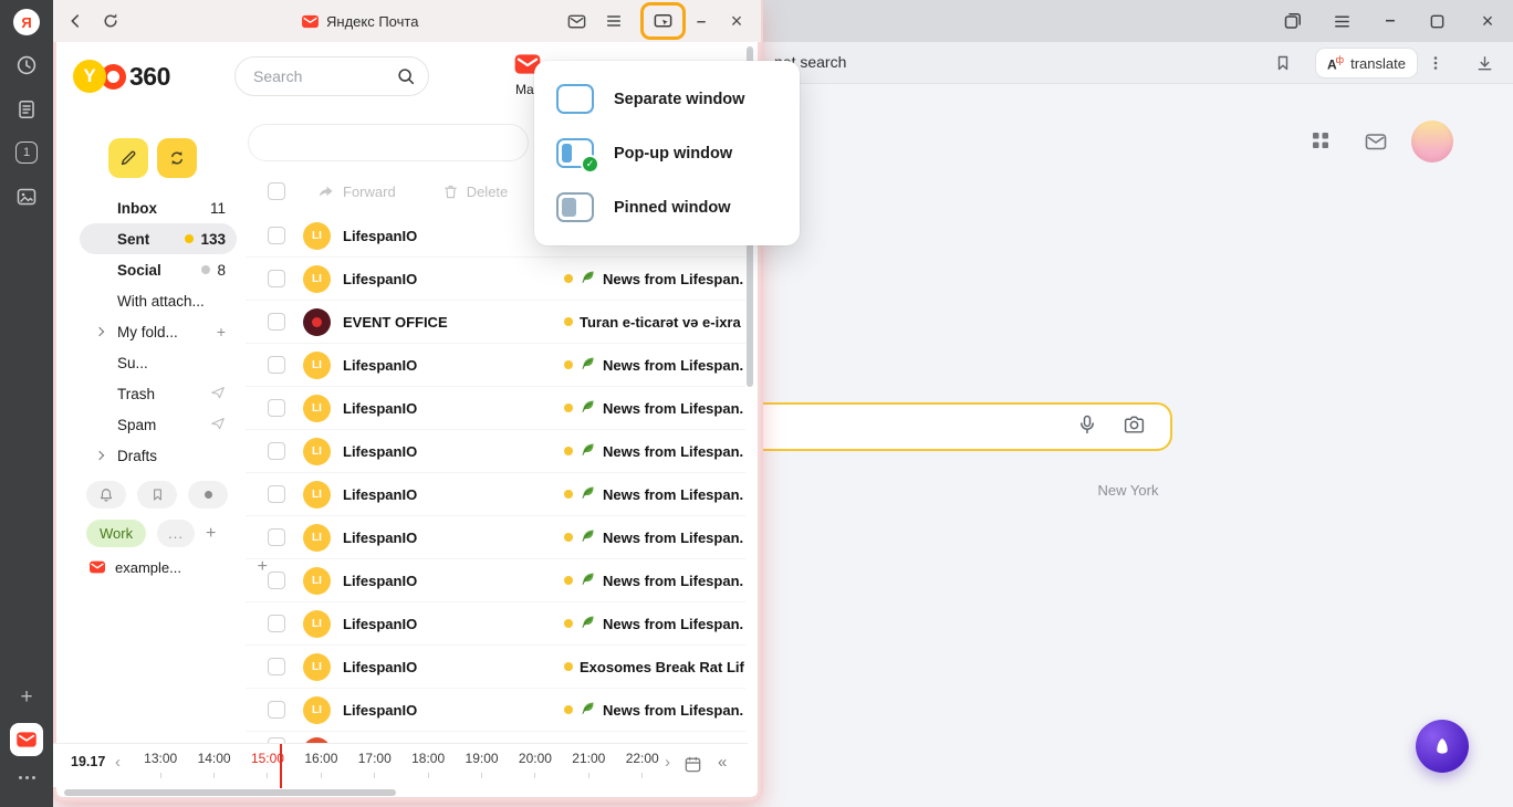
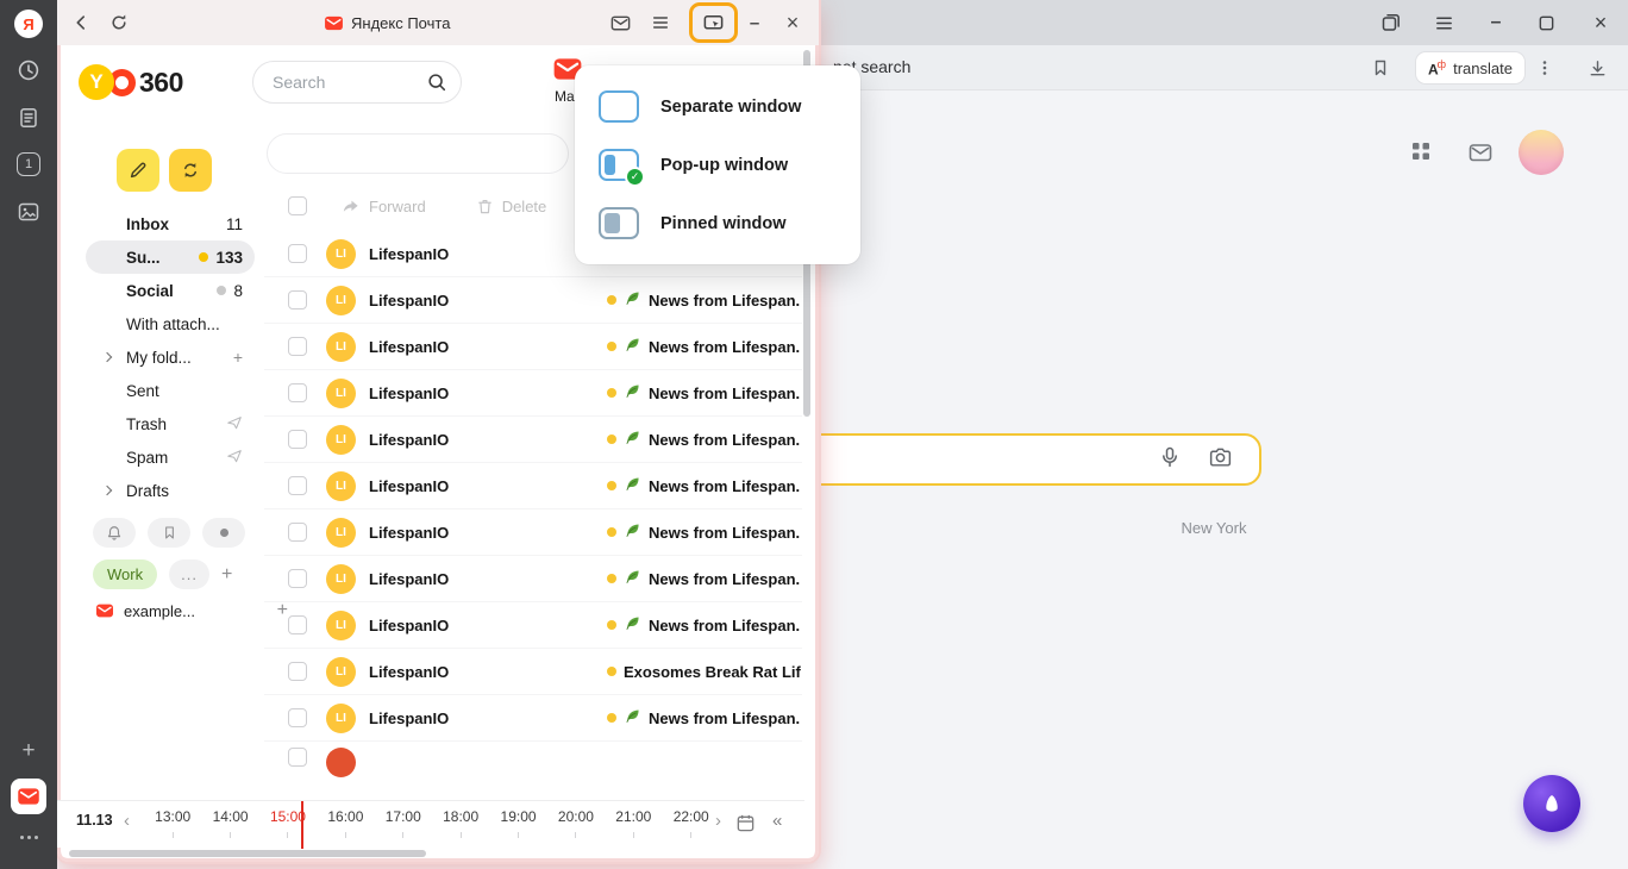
  Я
  1
  +
  –
  ×
  Aф
  translate
  New York
  Яндекс Почта
  –
  ×
  Y
  360
  Search
  Inbox
  11
- Sent
+ Su...
  133
  Social
  8
  With attach...
  My fold...
  +
- Su...
+ Sent
  Trash
  Spam
  Drafts
  Work
  ...
  +
  example...
  +
  Forward
  Delete
  LI
  LifespanIO
  LI
  LifespanIO
  News from Lifespan.
- EVENT OFFICE
- Turan e-ticarət və e-ixra
  LI
  LifespanIO
  News from Lifespan.
  LI
  LifespanIO
  News from Lifespan.
  LI
  LifespanIO
  News from Lifespan.
  LI
  LifespanIO
  News from Lifespan.
  LI
  LifespanIO
  News from Lifespan.
  LI
  LifespanIO
  News from Lifespan.
  LI
  LifespanIO
  News from Lifespan.
  LI
  LifespanIO
  Exosomes Break Rat Lif
  LI
  LifespanIO
  News from Lifespan.
- 19.17
+ 11.13
  ‹
  13:00
  14:00
  15:0
  16:00
  17:00
  18:00
  19:00
  20:00
  21:00
  22:00
  ›
  «
  Separate window
  ✓
  Pop-up window
  Pinned window
